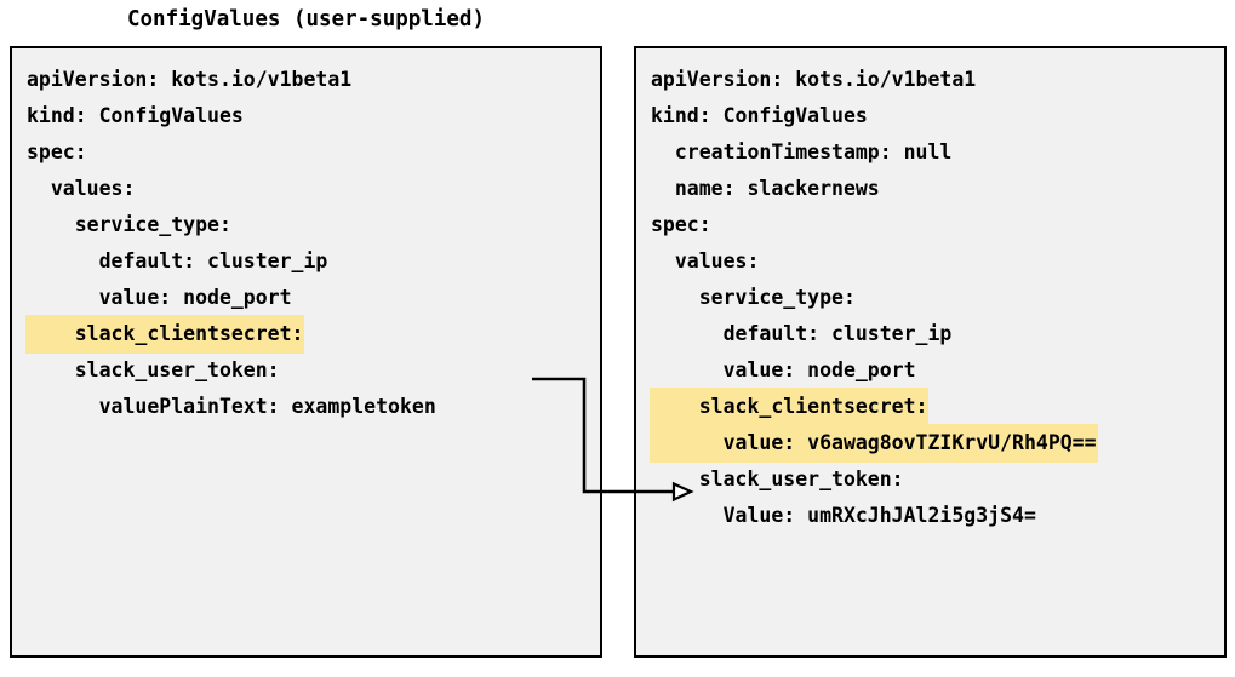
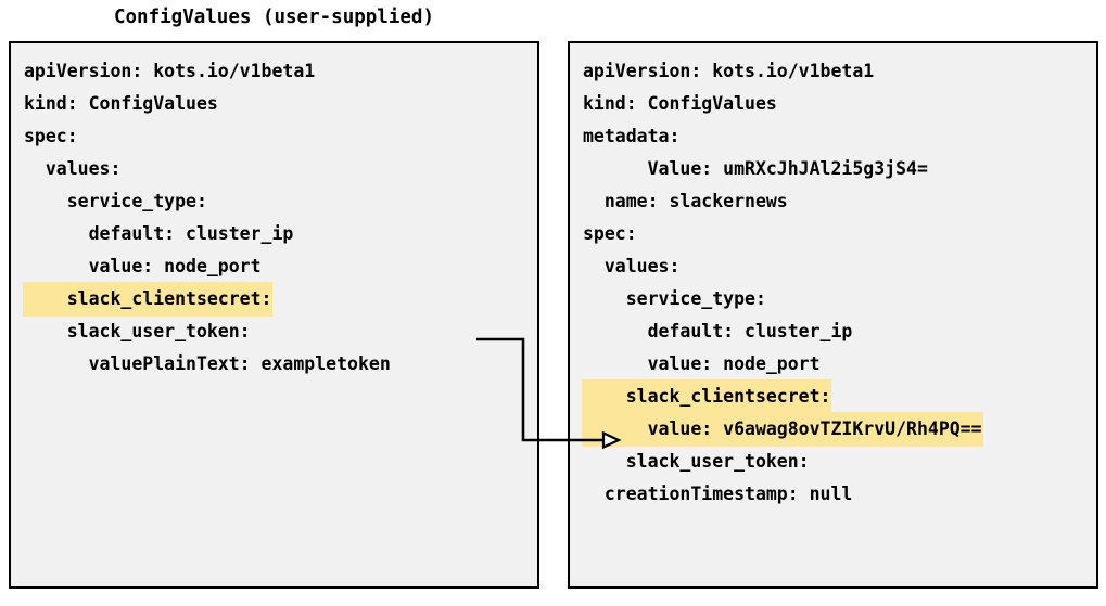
  ConfigValues (user-supplied)
  apiVersion: kots.io/v1beta1
  kind: ConfigValues
  spec:
  values:
  service_type:
  default: cluster_ip
  value: node_port
  slack_clientsecret:
  slack_user_token:
  valuePlainText: exampletoken
  apiVersion: kots.io/v1beta1
  kind: ConfigValues
+ metadata:
- creationTimestamp: null
+ Value: umRXcJhJAl2i5g3jS4=
  name: slackernews
  spec:
  values:
  service_type:
  default: cluster_ip
  value: node_port
  slack_clientsecret:
  value: v6awag8ovTZIKrvU/Rh4PQ==
  slack_user_token:
- Value: umRXcJhJAl2i5g3jS4=
+ creationTimestamp: null
